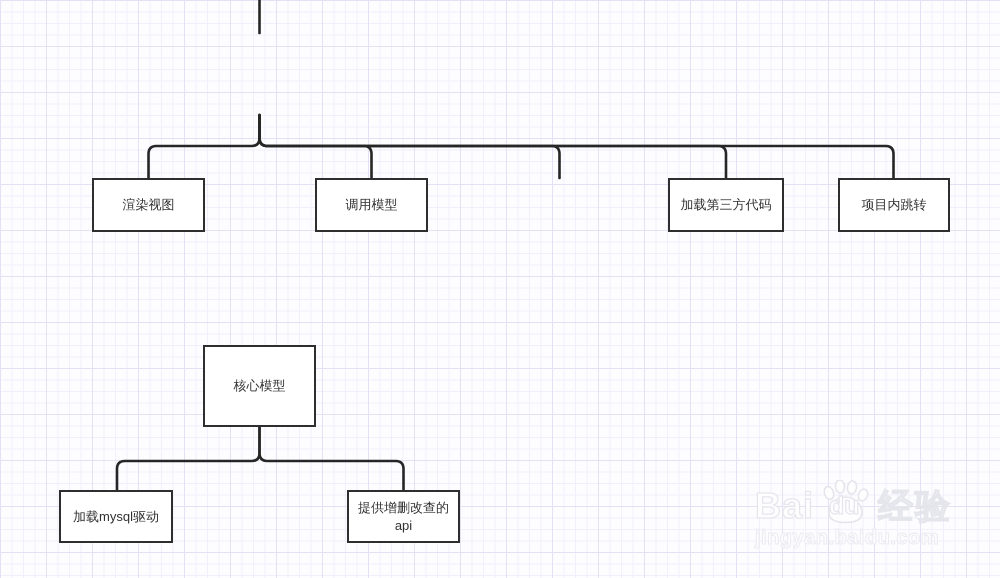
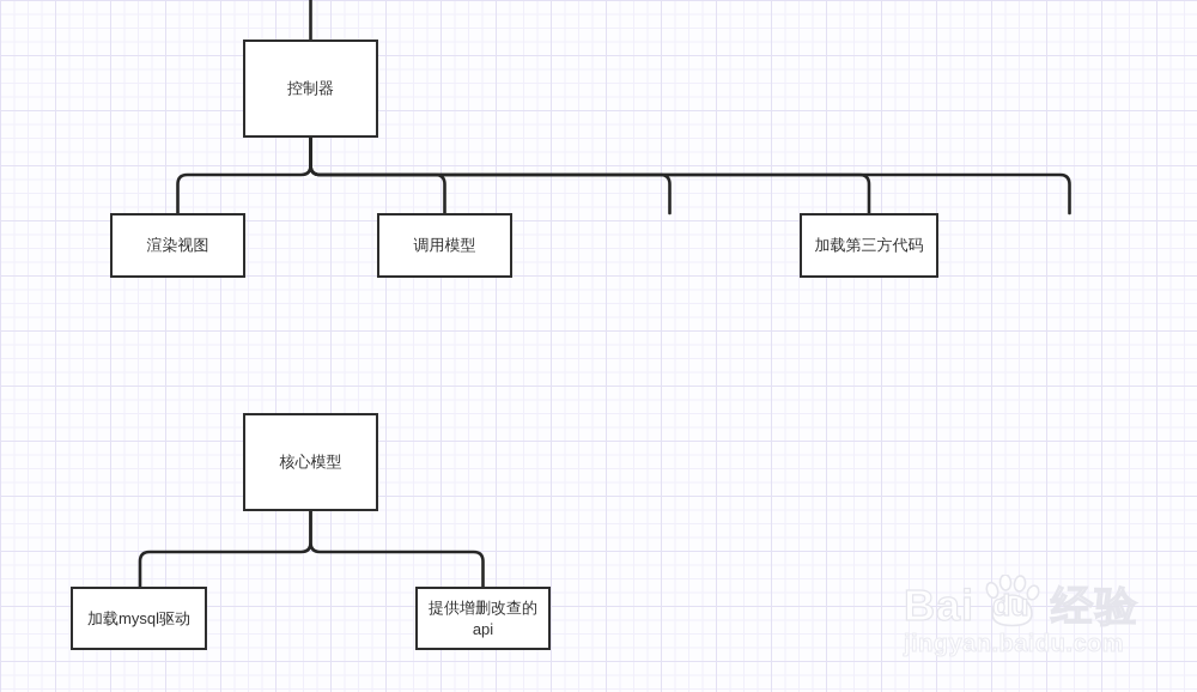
+ 控制器
  渲染视图
  调用模型
  加载第三方代码
- 项目内跳转
  核心模型
  加载mysql驱动
  提供增删改查的api
  Bai
  du
  经验
  jingyan.baidu.com
